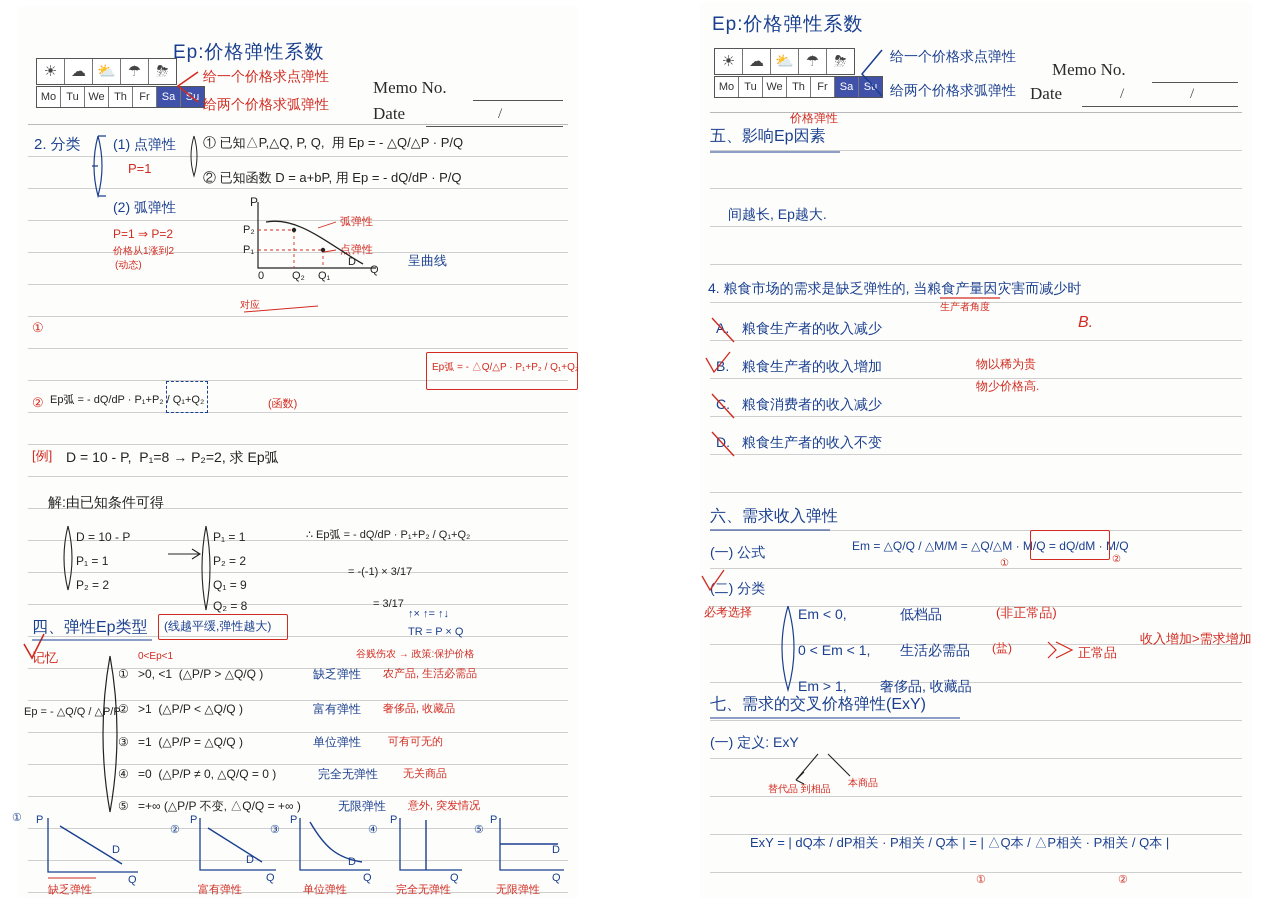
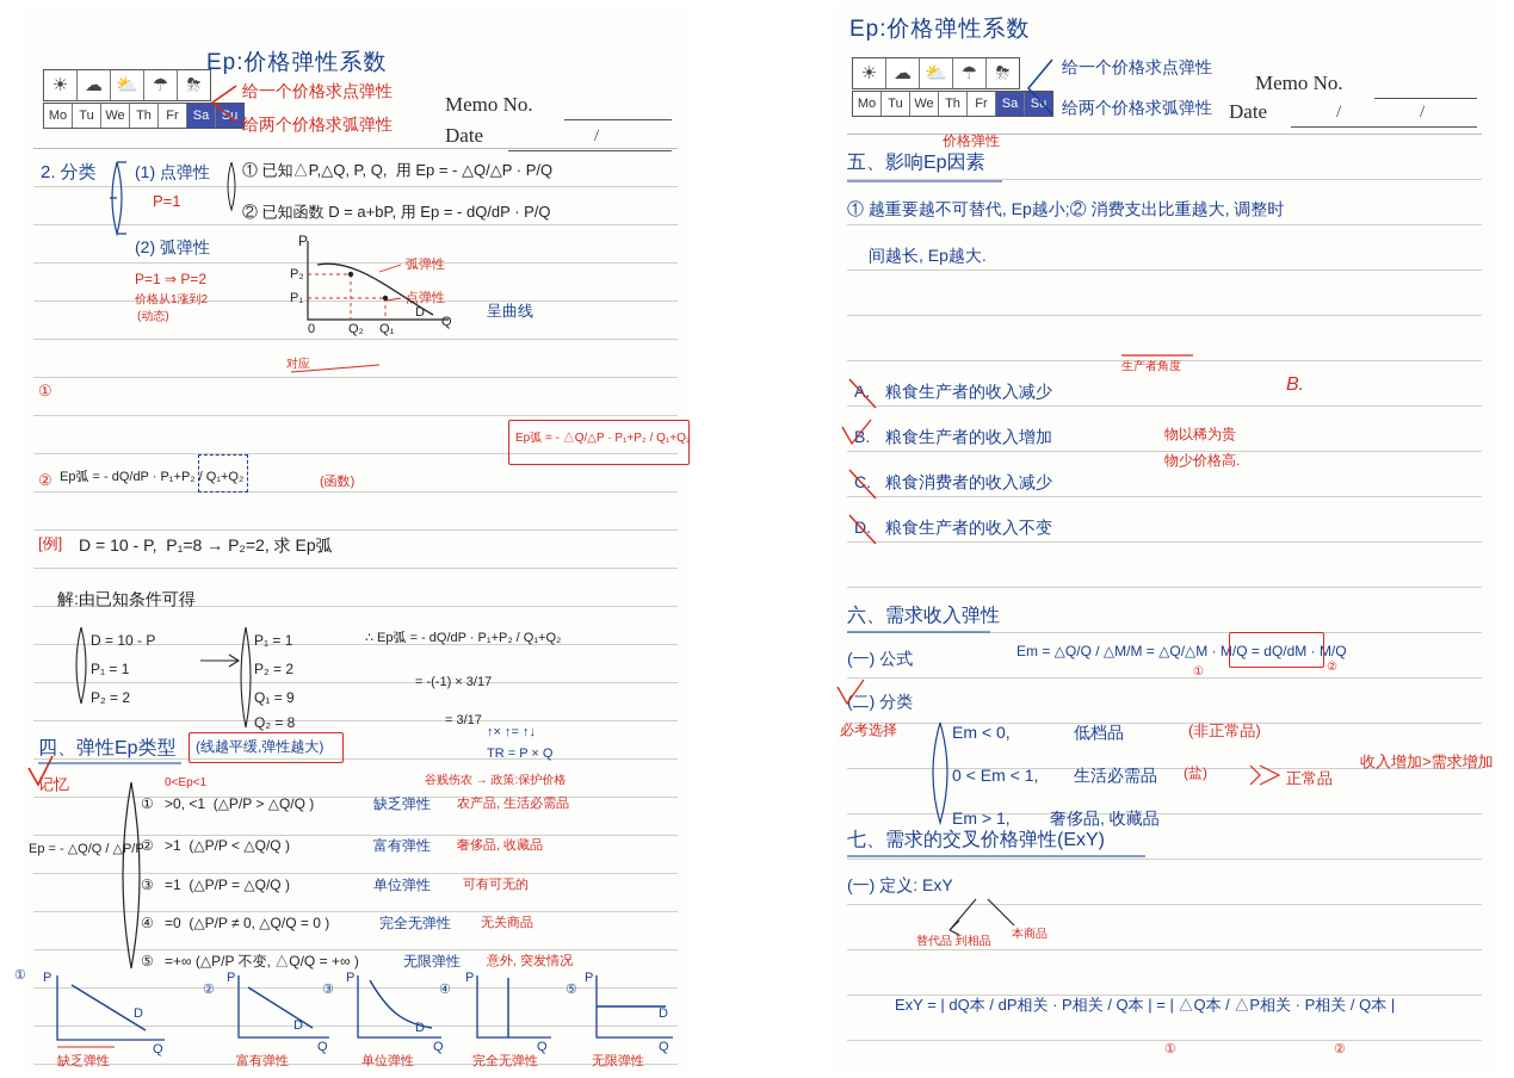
  ☀
  ☁
  ⛅
  ☂
  ⛈
  Mo
  Tu
  We
  Th
  Fr
  Sa
  Su
  Memo No.
  Date
  /
  Ep:价格弹性系数
  给一个价格求点弹性
  给两个价格求弧弹性
  2. 分类
  (1) 点弹性
  ① 已知△P,△Q, P, Q, 用 Ep = - △Q/△P · P/Q
  P=1
  ② 已知函数 D = a+bP, 用 Ep = - dQ/dP · P/Q
  (2) 弧弹性
  P=1 ⇒ P=2
  价格从1涨到2
  (动态)
  P
  P₂
  P₁
  0
  Q₂
  Q₁
  D
  Q
  弧弹性
  点弹性
  呈曲线
  ①
  对应
  Ep弧 = - △Q/△P · P₁+P₂ / Q₁+Q₂
  ②
  Ep弧 = - dQ/dP · P₁+P₂ / Q₁+Q₂
  (函数)
  [例]
  D = 10 - P, P₁=8 → P₂=2, 求 Ep弧
  解:由已知条件可得
  D = 10 - P
  P₁ = 1
  P₂ = 2
  P₁ = 1
  P₂ = 2
  Q₁ = 9
  Q₂ = 8
  ∴ Ep弧 = - dQ/dP · P₁+P₂ / Q₁+Q₂
  = -(-1) × 3/17
  = 3/17
  四、弹性Ep类型
  (线越平缓,弹性越大)
  TR = P × Q
  ↑× ↑= ↑↓
  记忆
  Ep = - △Q/Q / △P/
  0<Ep<1
  ①
  >0, <1 (△P/P > △Q/Q )
  缺乏弹性
  农产品, 生活必需品
  ②
  >1 (△P/P < △Q/Q )
  富有弹性
  奢侈品, 收藏品
  ③
  =1 (△P/P = △Q/Q )
  单位弹性
  可有可无的
  ④
  =0 (△P/P ≠ 0, △Q/Q = 0 )
  完全无弹性
  无关商品
  ⑤
  =+∞ (△P/P 不变, △Q/Q = +∞ )
  无限弹性
  意外, 突发情况
  谷贱伤农 → 政策:保护价格
  ①
  P
  D
  Q
  缺乏弹性
  ②
  P
  D
  Q
  富有弹性
  ③
  P
  D
  Q
  单位弹性
  ④
  P
  Q
  完全无弹性
  ⑤
  P
  D
  Q
  无限弹性
  ☀
  ☁
  ⛅
  ☂
  ⛈
  Mo
  Tu
  We
  Th
  Fr
  Sa
  Memo No.
  Date
  /
  /
  Ep:价格弹性系数
  给一个价格求点弹性
  给两个价格求弧弹性
  价格弹性
  五、影响Ep因素
+ ① 越重要越不可替代, Ep越小;② 消费支出比重越大, 调整时
  间越长, Ep越大.
- 4. 粮食市场的需求是缺乏弹性的, 当粮食产量因灾害而减少时
  生产者角度
  B.
  粮食生产者的收入减少
  B.
  粮食生产者的收入增加
  物以稀为贵
  粮食消费者的收入减少
  物少价格高.
  粮食生产者的收入不变
  六、需求收入弹性
  (一) 公式
  Em = △Q/Q / △M/M = △Q/△M · M/Q = dQ/dM · M/Q
  ①
  ②
  (二) 分类
  必考选择
  Em < 0,
  低档品
  (非正常品)
  0 < Em < 1,
  生活必需品
  (盐)
  正常品
  收入增加>需求增加
  Em > 1,
  奢侈品, 收藏品
  七、需求的交叉价格弹性(ExY)
  (一) 定义: ExY
  替代品 到相品
  本商品
  ExY = | dQ本 / dP相关 · P相关 / Q本 | = | △Q本 / △P相关 · P相关 / Q本 |
  ①
  ②
